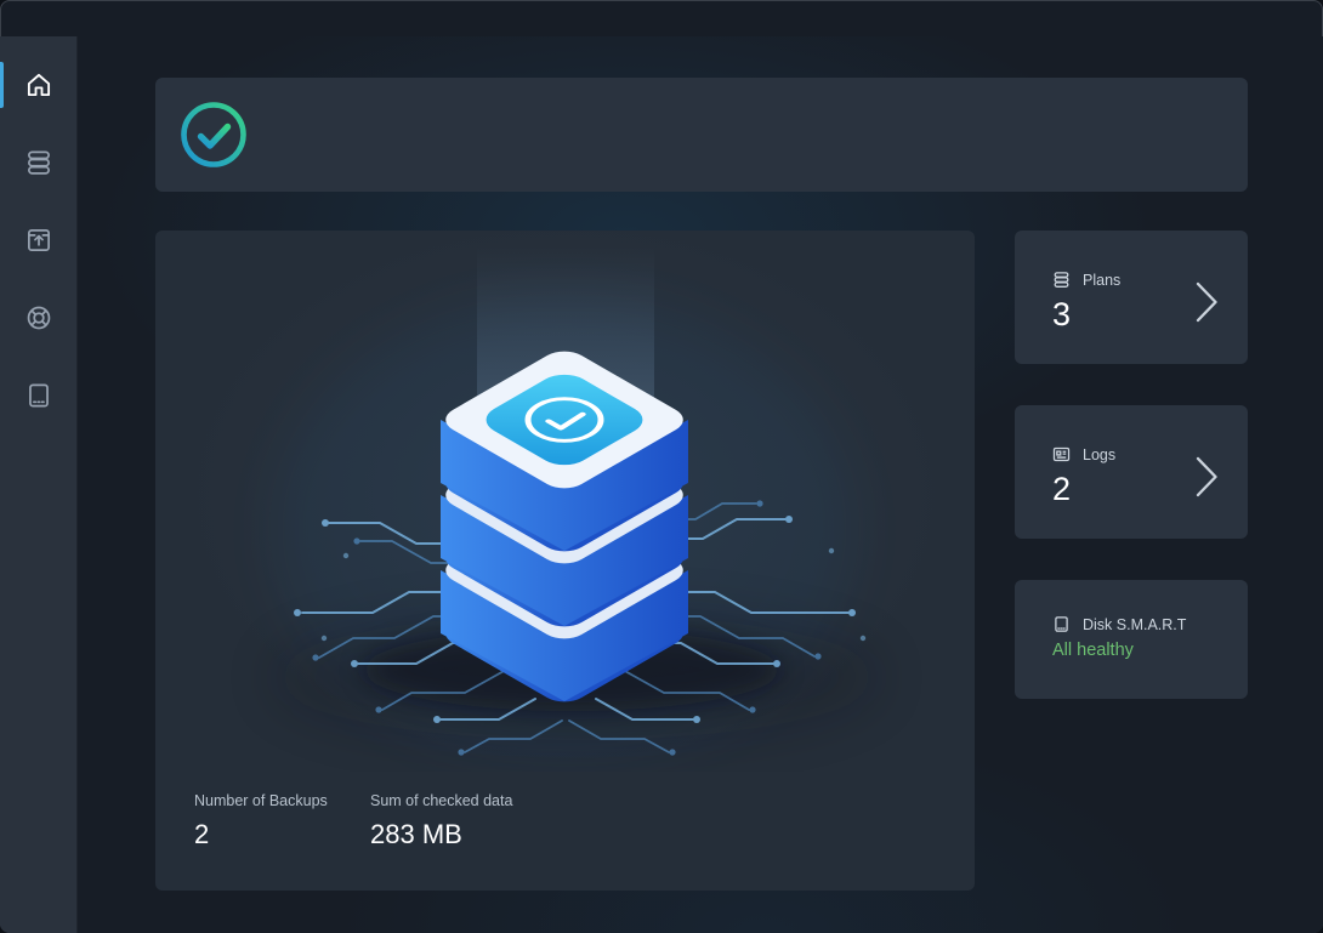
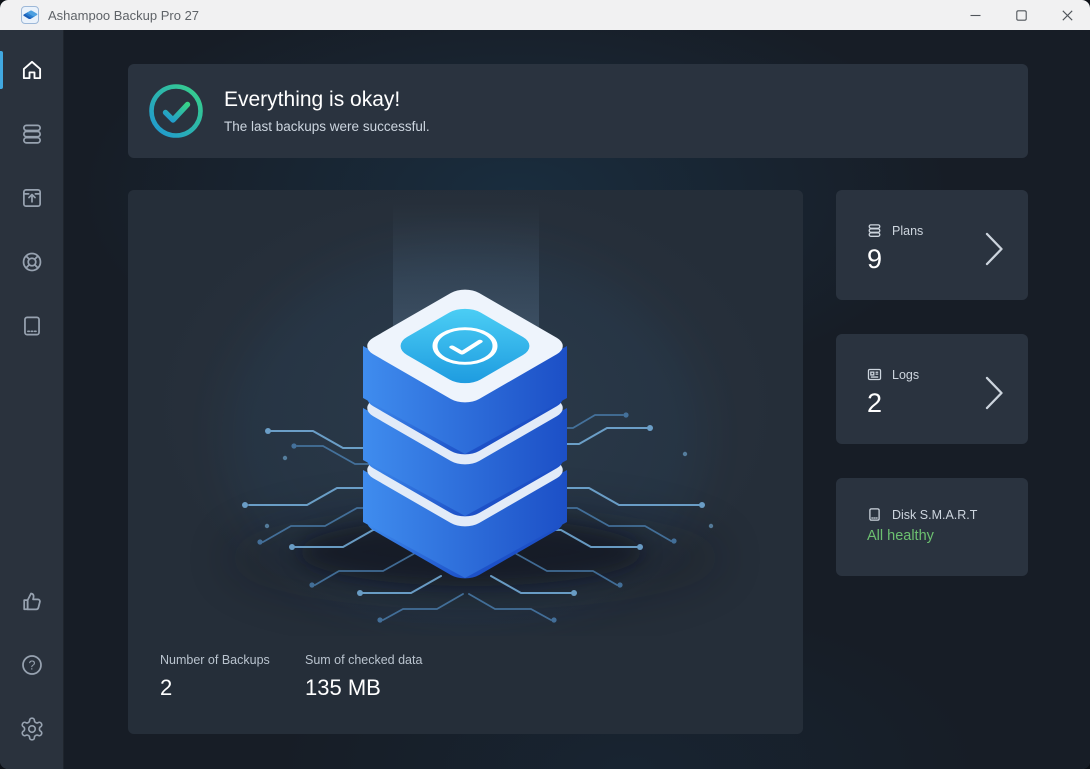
+ Ashampoo Backup Pro 27
+ ?
+ Everything is okay!
+ The last backups were successful.
  Number of Backups
  2
  Sum of checked data
- 283 MB
+ 135 MB
  Plans
- 3
+ 9
  Logs
  2
  Disk S.M.A.R.T
  All healthy
